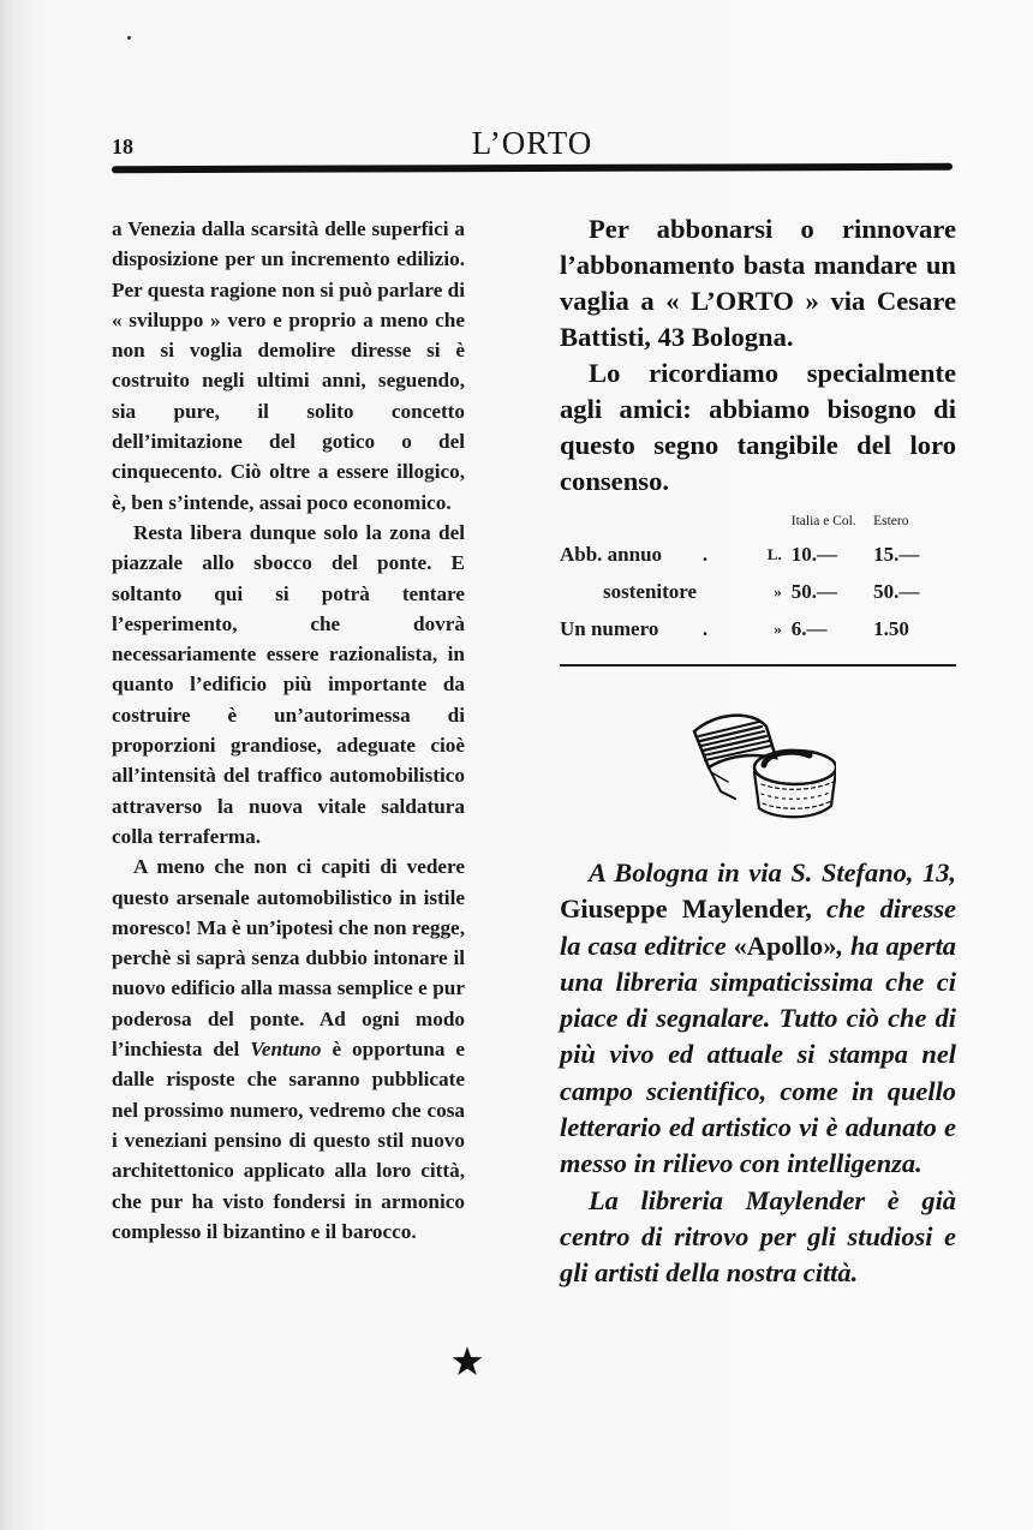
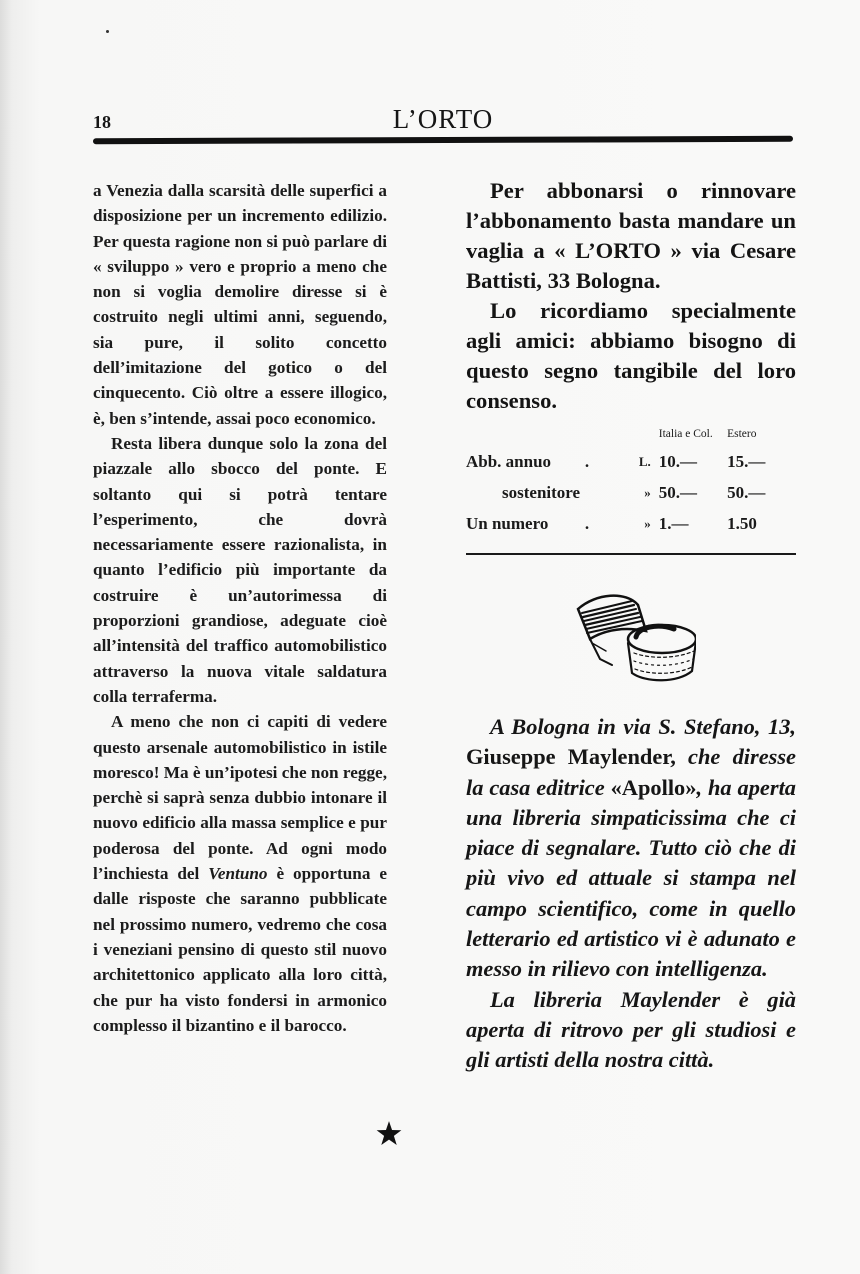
  18
  L’ORTO
  a Venezia dalla scarsità delle superfici a disposizione per un incremento edilizio. Per questa ragione non si può parlare di « sviluppo » vero e proprio a meno che non si voglia demolire diresse si è costruito negli ultimi anni, seguendo, sia pure, il solito concetto dell’imitazione del gotico o del cinquecento. Ciò oltre a essere illogico, è, ben s’intende, assai poco economico.
  Resta libera dunque solo la zona del piazzale allo sbocco del ponte. E soltanto qui si potrà tentare l’esperimento, che dovrà necessariamente essere razionalista, in quanto l’edificio più importante da costruire è un’autorimessa di proporzioni grandiose, adeguate cioè all’intensità del traffico automobilistico attraverso la nuova vitale saldatura colla terraferma.
  A meno che non ci capiti di vedere questo arsenale automobilistico in istile moresco! Ma è un’ipotesi che non regge, perchè si saprà senza dubbio intonare il nuovo edificio alla massa semplice e pur poderosa del ponte. Ad ogni modo l’inchiesta del Ventuno è opportuna e dalle risposte che saranno pubblicate nel prossimo numero, vedremo che cosa i veneziani pensino di questo stil nuovo architettonico applicato alla loro città, che pur ha visto fondersi in armonico complesso il bizantino e il barocco.
- Per abbonarsi o rinnovare l’abbonamento basta mandare un vaglia a « L’ORTO » via Cesare Battisti, 43 Bologna.
+ Per abbonarsi o rinnovare l’abbonamento basta mandare un vaglia a « L’ORTO » via Cesare Battisti, 33 Bologna.
  Lo ricordiamo specialmente agli amici: abbiamo bisogno di questo segno tangibile del loro consenso.
  			Italia e Col.	Estero
  Abb. annuo	.	L.	10.—	15.—
  sostenitore	»	50.—	50.—
- Un numero	.	»	6.—	1.50
+ Un numero	.	»	1.—	1.50
  A Bologna in via S. Stefano, 13, Giuseppe Maylender, che diresse la casa editrice «Apollo», ha aperta una libreria simpaticissima che ci piace di segnalare. Tutto ciò che di più vivo ed attuale si stampa nel campo scientifico, come in quello letterario ed artistico vi è adunato e messo in rilievo con intelligenza.
- La libreria Maylender è già centro di ritrovo per gli studiosi e gli artisti della nostra città.
+ La libreria Maylender è già aperta di ritrovo per gli studiosi e gli artisti della nostra città.
